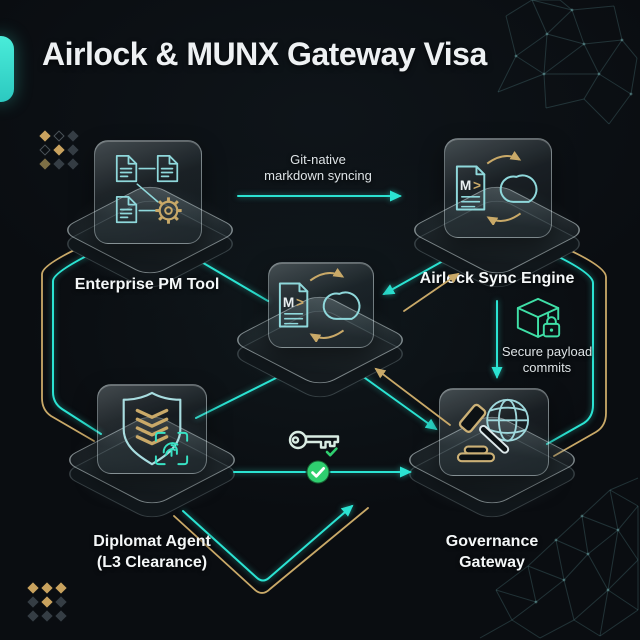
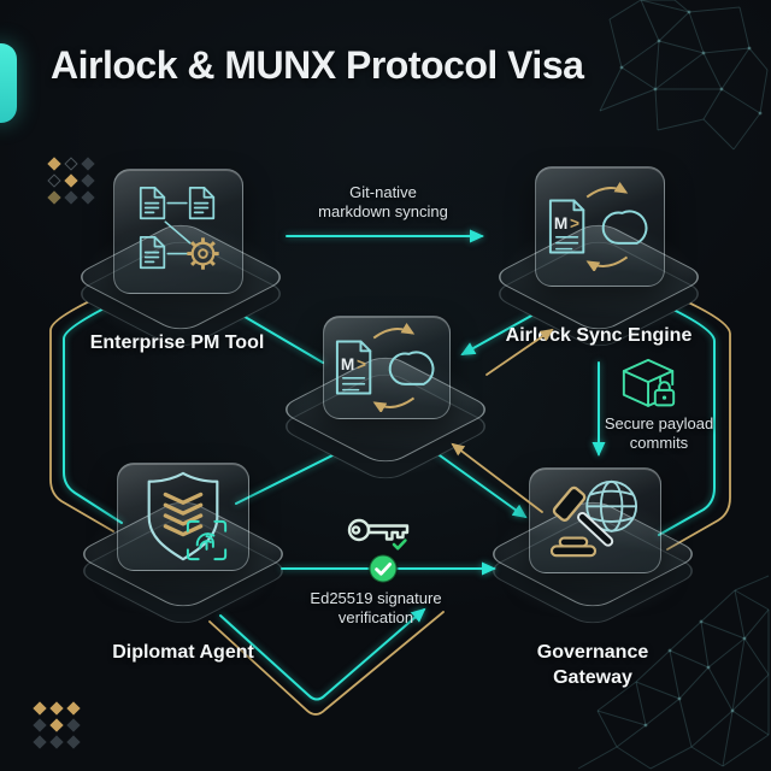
- Airlock & MUNX Gateway Visa
+ Airlock & MUNX Protocol Visa
  Enterprise PM Tool
  M
  >
  Airlck Sync Engine
  M
  >
  Diplomat Agent
- (L3 Clearance)
  Governance
  Gateway
  Git-native
  markdown syncing
  Secure payload
  commits
+ Ed25519 signature
+ verification
